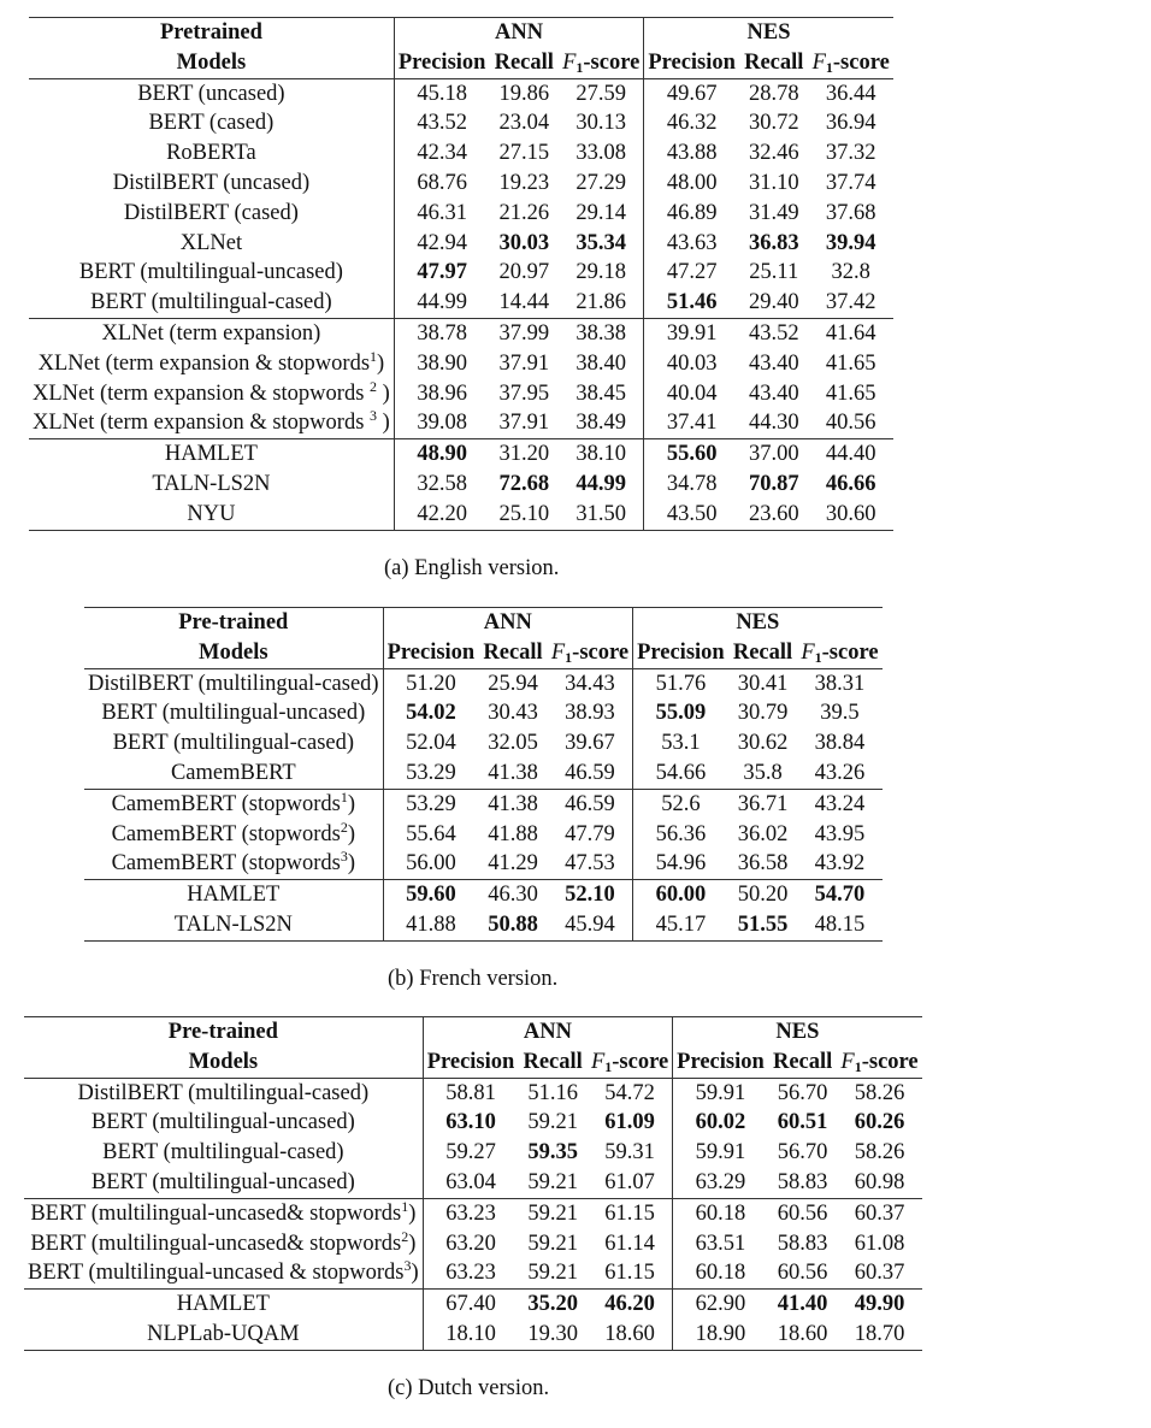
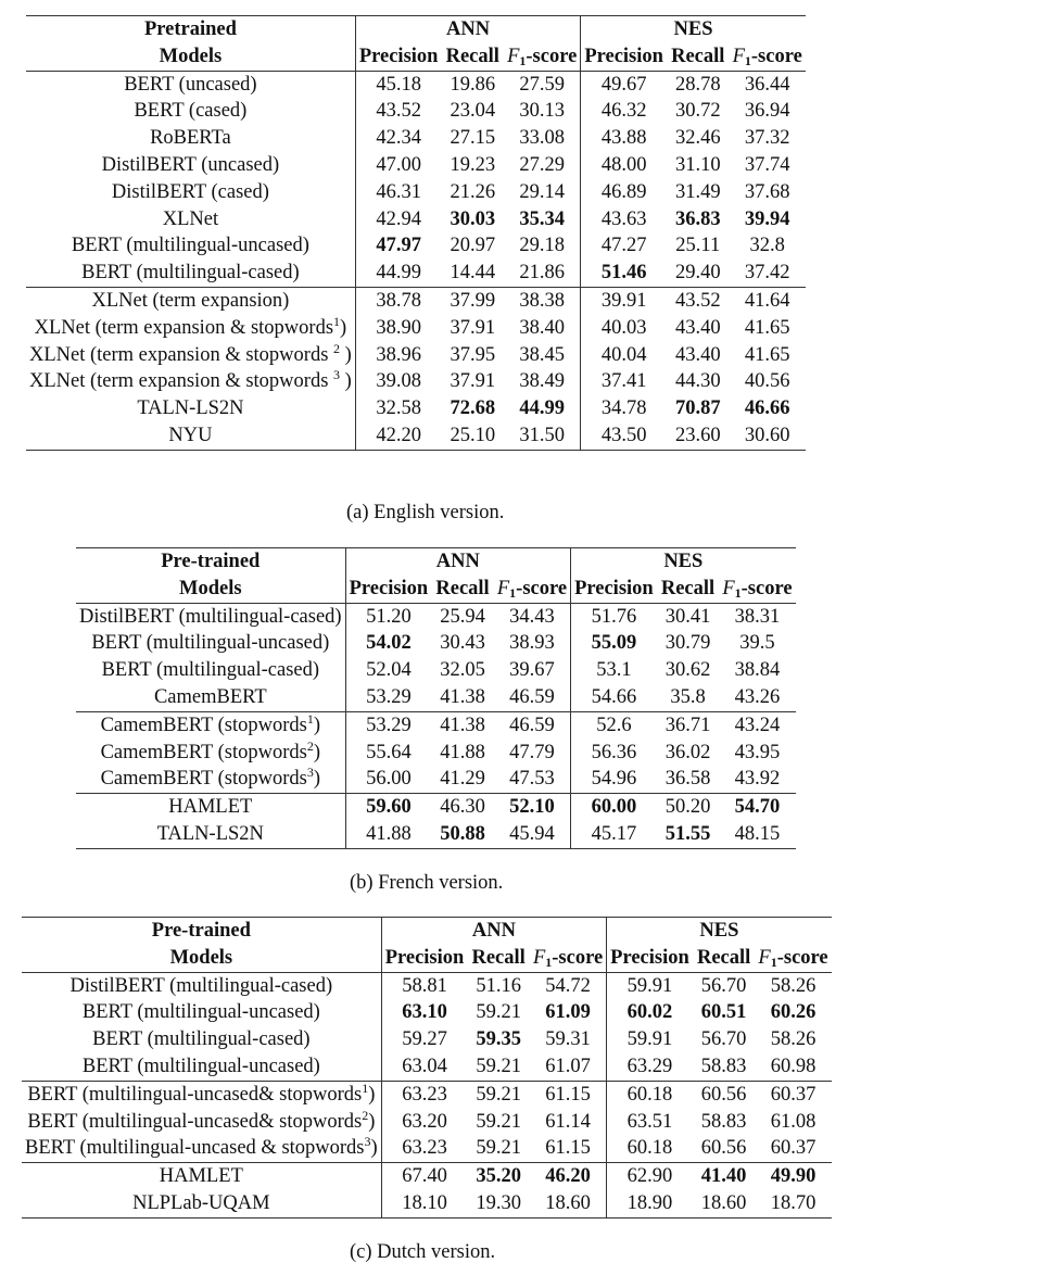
  Pretrained	ANN	NES
  Models	Precision	Recall	F1-score	Precision	Recall	F1-score
  BERT (uncased)	45.18	19.86	27.59	49.67	28.78	36.44
  BERT (cased)	43.52	23.04	30.13	46.32	30.72	36.94
  RoBERTa	42.34	27.15	33.08	43.88	32.46	37.32
- DistilBERT (uncased)	68.76	19.23	27.29	48.00	31.10	37.74
+ DistilBERT (uncased)	47.00	19.23	27.29	48.00	31.10	37.74
  DistilBERT (cased)	46.31	21.26	29.14	46.89	31.49	37.68
  XLNet	42.94	30.03	35.34	43.63	36.83	39.94
  BERT (multilingual-uncased)	47.97	20.97	29.18	47.27	25.11	32.8
  BERT (multilingual-cased)	44.99	14.44	21.86	51.46	29.40	37.42
  XLNet (term expansion)	38.78	37.99	38.38	39.91	43.52	41.64
  XLNet (term expansion & stopwords1)	38.90	37.91	38.40	40.03	43.40	41.65
  XLNet (term expansion & stopwords 2 )	38.96	37.95	38.45	40.04	43.40	41.65
  XLNet (term expansion & stopwords 3 )	39.08	37.91	38.49	37.41	44.30	40.56
- HAMLET	48.90	31.20	38.10	55.60	37.00	44.40
  TALN-LS2N	32.58	72.68	44.99	34.78	70.87	46.66
  NYU	42.20	25.10	31.50	43.50	23.60	30.60
  (a) English version.
  Pre-trained	ANN	NES
  Models	Precision	Recall	F1-score	Precision	Recall	F1-score
  DistilBERT (multilingual-cased)	51.20	25.94	34.43	51.76	30.41	38.31
  BERT (multilingual-uncased)	54.02	30.43	38.93	55.09	30.79	39.5
  BERT (multilingual-cased)	52.04	32.05	39.67	53.1	30.62	38.84
  CamemBERT	53.29	41.38	46.59	54.66	35.8	43.26
  CamemBERT (stopwords1)	53.29	41.38	46.59	52.6	36.71	43.24
  CamemBERT (stopwords2)	55.64	41.88	47.79	56.36	36.02	43.95
  CamemBERT (stopwords3)	56.00	41.29	47.53	54.96	36.58	43.92
  HAMLET	59.60	46.30	52.10	60.00	50.20	54.70
  TALN-LS2N	41.88	50.88	45.94	45.17	51.55	48.15
  (b) French version.
  Pre-trained	ANN	NES
  Models	Precision	Recall	F1-score	Precision	Recall	F1-score
  DistilBERT (multilingual-cased)	58.81	51.16	54.72	59.91	56.70	58.26
  BERT (multilingual-uncased)	63.10	59.21	61.09	60.02	60.51	60.26
  BERT (multilingual-cased)	59.27	59.35	59.31	59.91	56.70	58.26
  BERT (multilingual-uncased)	63.04	59.21	61.07	63.29	58.83	60.98
  BERT (multilingual-uncased& stopwords1)	63.23	59.21	61.15	60.18	60.56	60.37
  BERT (multilingual-uncased& stopwords2)	63.20	59.21	61.14	63.51	58.83	61.08
  BERT (multilingual-uncased & stopwords3)	63.23	59.21	61.15	60.18	60.56	60.37
  HAMLET	67.40	35.20	46.20	62.90	41.40	49.90
  NLPLab-UQAM	18.10	19.30	18.60	18.90	18.60	18.70
  (c) Dutch version.
